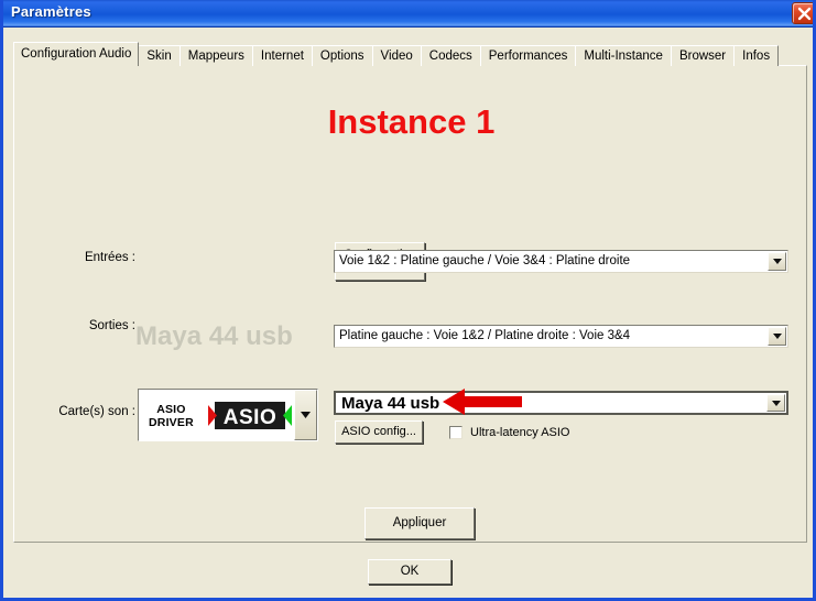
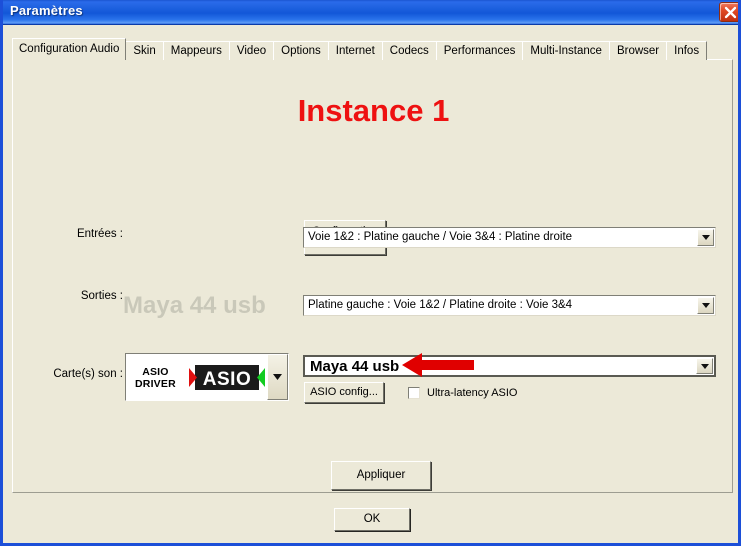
  Paramètres
  Configuration Audio
  Skin
  Mappeurs
- Internet
+ Video
  Options
- Video
+ Internet
  Codecs
  Performances
  Multi-Instance
  Browser
  Infos
  Instance 1
  Entrées :
  Voie 1&2 : Platine gauche / Voie 3&4 : Platine droite
  Sorties :
  Maya 44 usb
  Platine gauche : Voie 1&2 / Platine droite : Voie 3&4
  Carte(s) son :
  ASIO
  DRIVER
  ASIO
  Maya 44 usb
  ASIO config...
  Ultra-latency ASIO
  Appliquer
  OK
